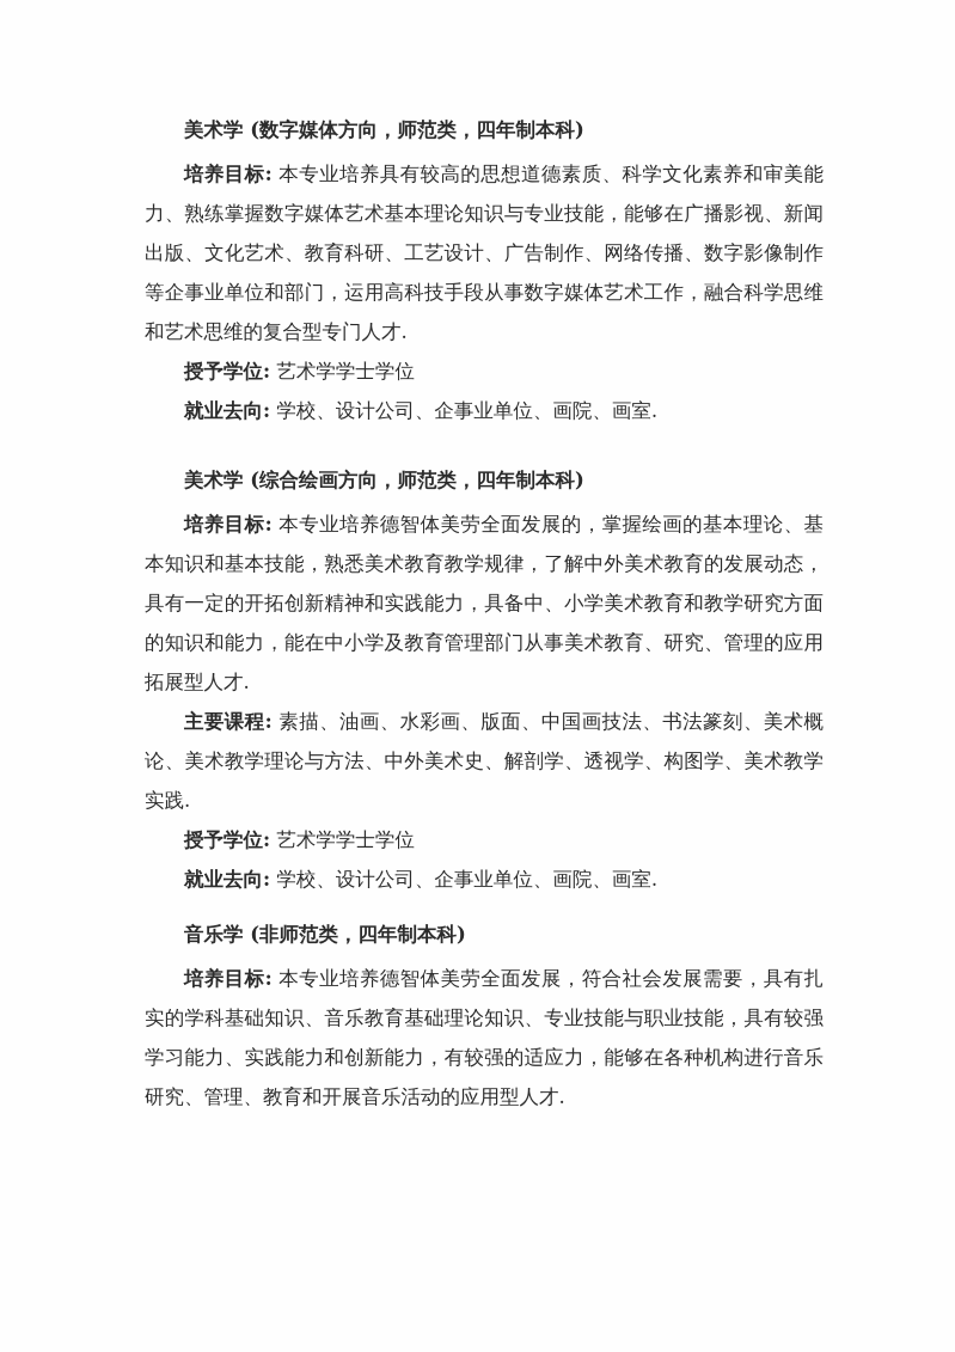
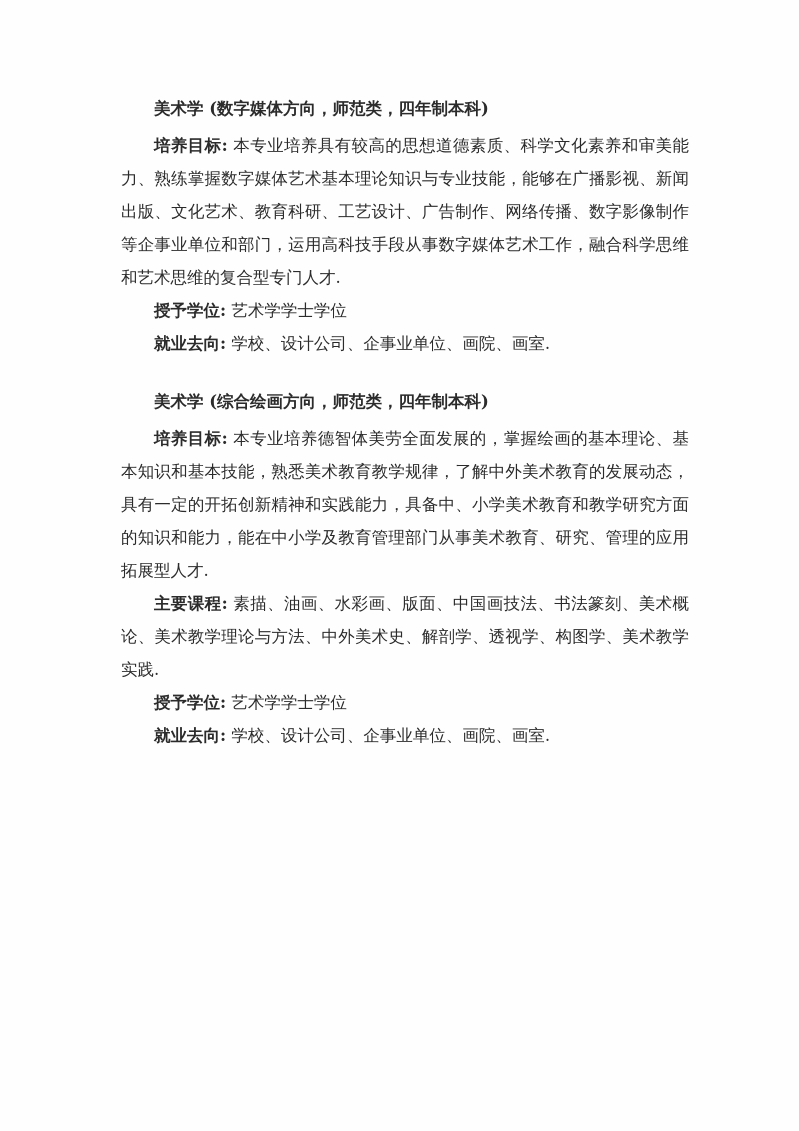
  美术学 (数字媒体方向，师范类，四年制本科)
  培养目标: 本专业培养具有较高的思想道德素质、科学文化素养和审美能力、熟练掌握数字媒体艺术基本理论知识与专业技能，能够在广播影视、新闻出版、文化艺术、教育科研、工艺设计、广告制作、网络传播、数字影像制作等企事业单位和部门，运用高科技手段从事数字媒体艺术工作，融合科学思维和艺术思维的复合型专门人才.
  授予学位: 艺术学学士学位
  就业去向: 学校、设计公司、企事业单位、画院、画室.
  美术学 (综合绘画方向，师范类，四年制本科)
  培养目标: 本专业培养德智体美劳全面发展的，掌握绘画的基本理论、基本知识和基本技能，熟悉美术教育教学规律，了解中外美术教育的发展动态，具有一定的开拓创新精神和实践能力，具备中、小学美术教育和教学研究方面的知识和能力，能在中小学及教育管理部门从事美术教育、研究、管理的应用拓展型人才.
  主要课程: 素描、油画、水彩画、版面、中国画技法、书法篆刻、美术概论、美术教学理论与方法、中外美术史、解剖学、透视学、构图学、美术教学实践.
  授予学位: 艺术学学士学位
  就业去向: 学校、设计公司、企事业单位、画院、画室.
- 音乐学 (非师范类，四年制本科)
- 培养目标: 本专业培养德智体美劳全面发展，符合社会发展需要，具有扎实的学科基础知识、音乐教育基础理论知识、专业技能与职业技能，具有较强学习能力、实践能力和创新能力，有较强的适应力，能够在各种机构进行音乐研究、管理、教育和开展音乐活动的应用型人才.
